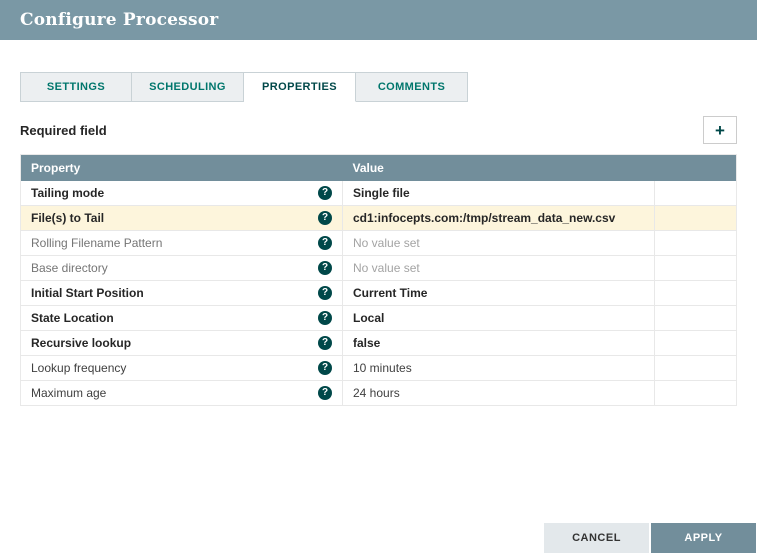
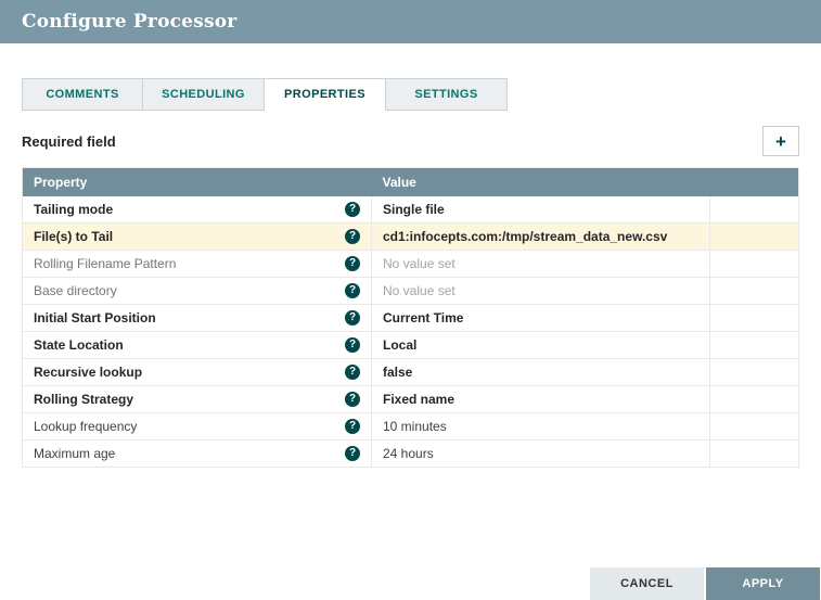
  Configure Processor
- SETTINGS
+ COMMENTS
  SCHEDULING
  PROPERTIES
- COMMENTS
+ SETTINGS
  Required field
  +
  Property	Value
  Tailing mode ?	Single file
  File(s) to Tail ?	cd1:infocepts.com:/tmp/stream_data_new.csv
  Rolling Filename Pattern ?	No value set
  Base directory ?	No value set
  Initial Start Position ?	Current Time
  State Location ?	Local
  Recursive lookup ?	false
+ Rolling Strategy ?	Fixed name
  Lookup frequency ?	10 minutes
  Maximum age ?	24 hours
  CANCEL
  APPLY
